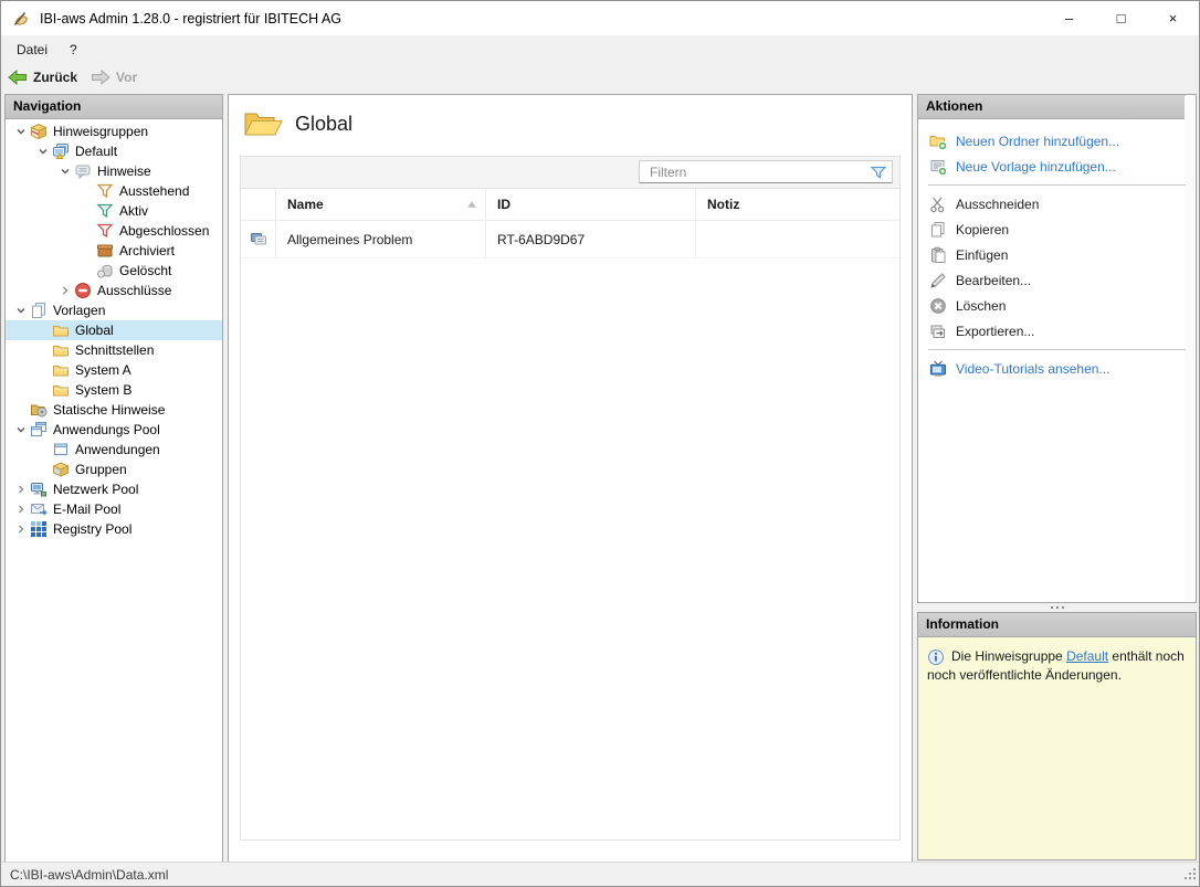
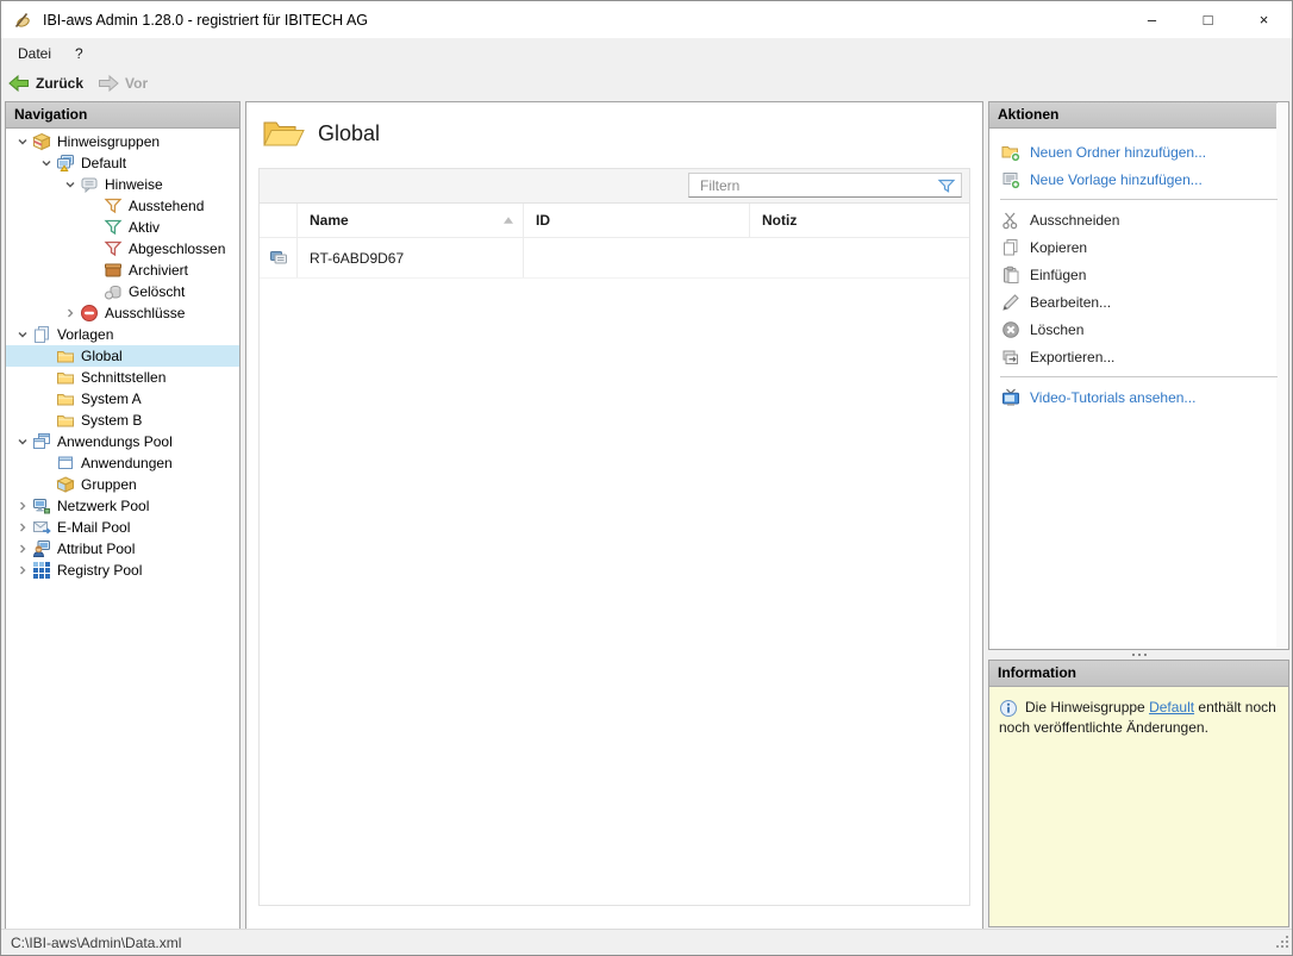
  IBI-aws Admin 1.28.0 - registriert für IBITECH AG
  –
  □
  ×
  Datei
  ?
  Zurück
  Vor
  Navigation
  Hinweisgruppen
  Default
  Hinweise
  Ausstehend
  Aktiv
  Abgeschlossen
  Archiviert
  Gelöscht
  Ausschlüsse
  Vorlagen
  Global
  Schnittstellen
  System A
  System B
- Statische Hinweise
  Anwendungs Pool
  Anwendungen
  Gruppen
  Netzwerk Pool
  E-Mail Pool
+ Attribut Pool
  Registry Pool
  Global
  Filtern
  Name
  ID
  Notiz
- Allgemeines Problem
  RT-6ABD9D67
  Aktionen
  Neuen Ordner hinzufügen...
  Neue Vorlage hinzufügen...
  Ausschneiden
  Kopieren
  Einfügen
  Bearbeiten...
  Löschen
  Exportieren...
  Video-Tutorials ansehen...
  Information
  Die Hinweisgruppe Default enthält noch noch veröffentlichte Änderungen.
  C:\IBI-aws\Admin\Data.xml
